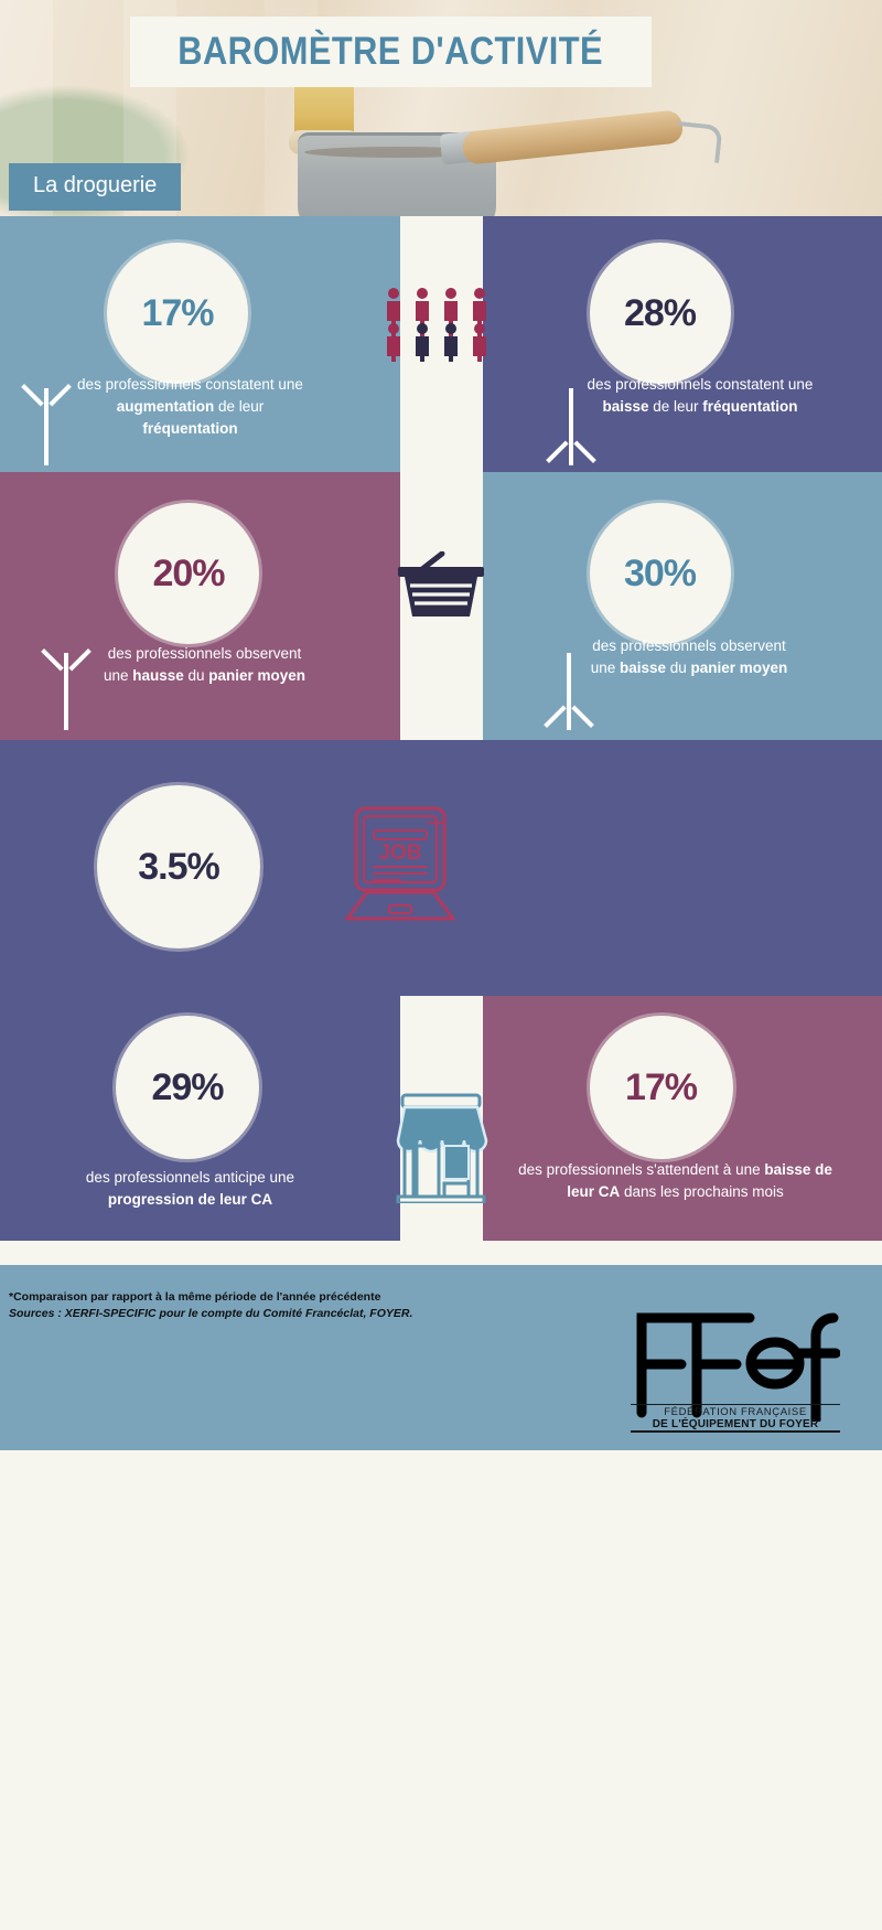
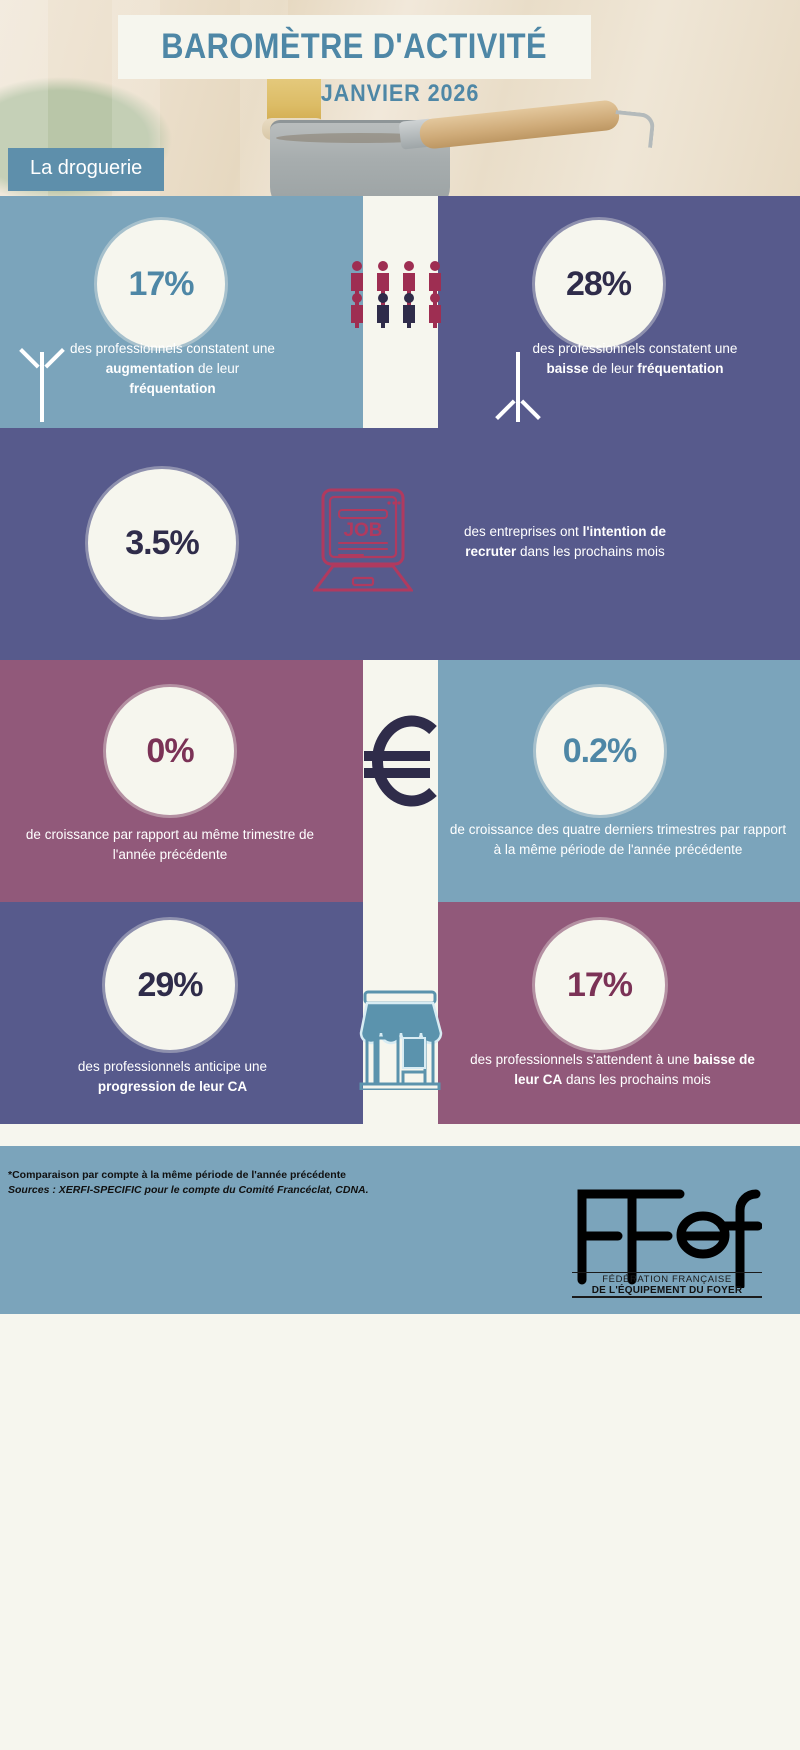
  BAROMÈTRE D'ACTIVITÉ
+ JANVIER 2026
  La droguerie
  17%
  des professionnels constatent une augmentation de leur fréquentation
  28%
  des professionnels constatent une baisse de leur fréquentation
- 20%
- des professionnels observent une hausse du panier moyen
- 30%
- des professionnels observent une baisse du panier moyen
  3.5%
  JOB
+ des entreprises ont l'intention de recruter dans les prochains mois
+ 0%
+ de croissance par rapport au même trimestre de l'année précédente
+ 0.2%
+ de croissance des quatre derniers trimestres par rapport à la même période de l'année précédente
  29%
  des professionnels anticipe une progression de leur CA
  17%
  des professionnels s'attendent à une baisse de leur CA dans les prochains mois
- *Comparaison par rapport à la même période de l'année précédente
+ *Comparaison par compte à la même période de l'année précédente
- Sources : XERFI-SPECIFIC pour le compte du Comité Francéclat, FOYER.
+ Sources : XERFI-SPECIFIC pour le compte du Comité Francéclat, CDNA.
  FÉDÉRATION FRANÇAISE
  DE L'ÉQUIPEMENT DU FOYER
